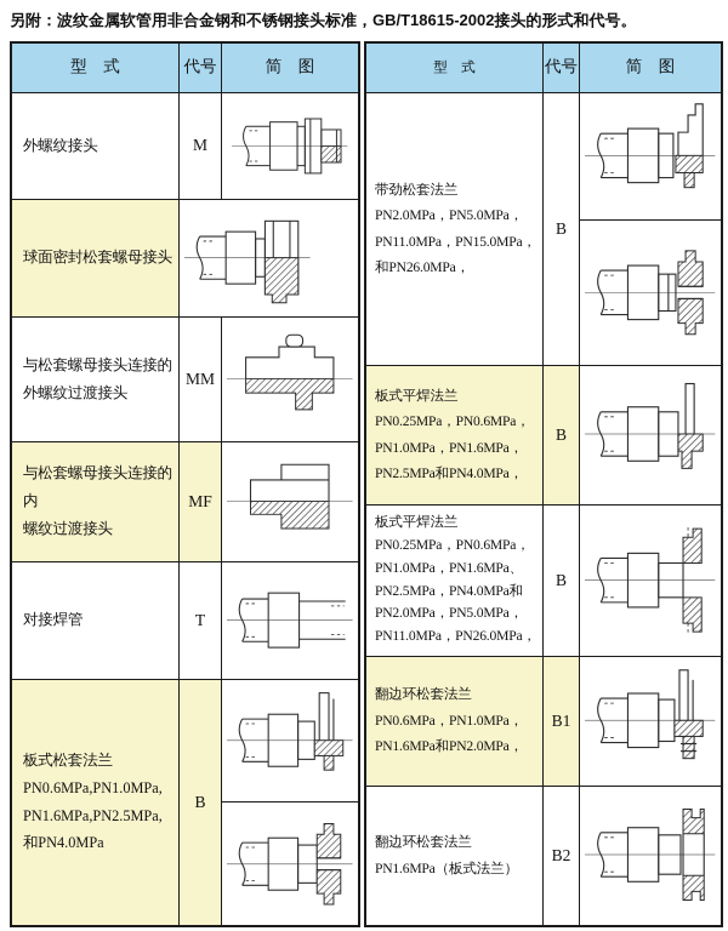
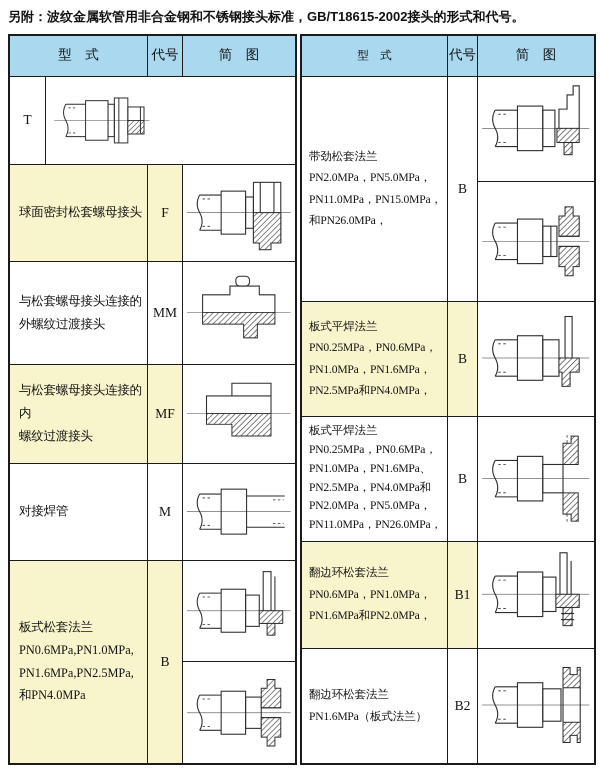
  另附：波纹金属软管用非合金钢和不锈钢接头标准，GB/T18615-2002接头的形式和代号。
  型 式
  代号
  简 图
- 外螺纹接头
- M
+ T
  球面密封松套螺母接头
+ F
  与松套螺母接头连接的
  外螺纹过渡接头
  MM
  与松套螺母接头连接的内
  螺纹过渡接头
  MF
  对接焊管
- T
+ M
  板式松套法兰
  PN0.6MPa,PN1.0MPa,
  PN1.6MPa,PN2.5MPa,
  和PN4.0MPa
  B
  型 式
  代号
  简 图
  带劲松套法兰
  PN2.0MPa，PN5.0MPa，
  PN11.0MPa，PN15.0MPa，
  和PN26.0MPa，
  B
  板式平焊法兰
  PN0.25MPa，PN0.6MPa，
  PN1.0MPa，PN1.6MPa，
  PN2.5MPa和PN4.0MPa，
  B
  板式平焊法兰
  PN0.25MPa，PN0.6MPa，
  PN1.0MPa，PN1.6MPa、
  PN2.5MPa，PN4.0MPa和
  PN2.0MPa，PN5.0MPa，
  PN11.0MPa，PN26.0MPa，
  B
  翻边环松套法兰
  PN0.6MPa，PN1.0MPa，
  PN1.6MPa和PN2.0MPa，
  B1
  翻边环松套法兰
  PN1.6MPa（板式法兰）
  B2
